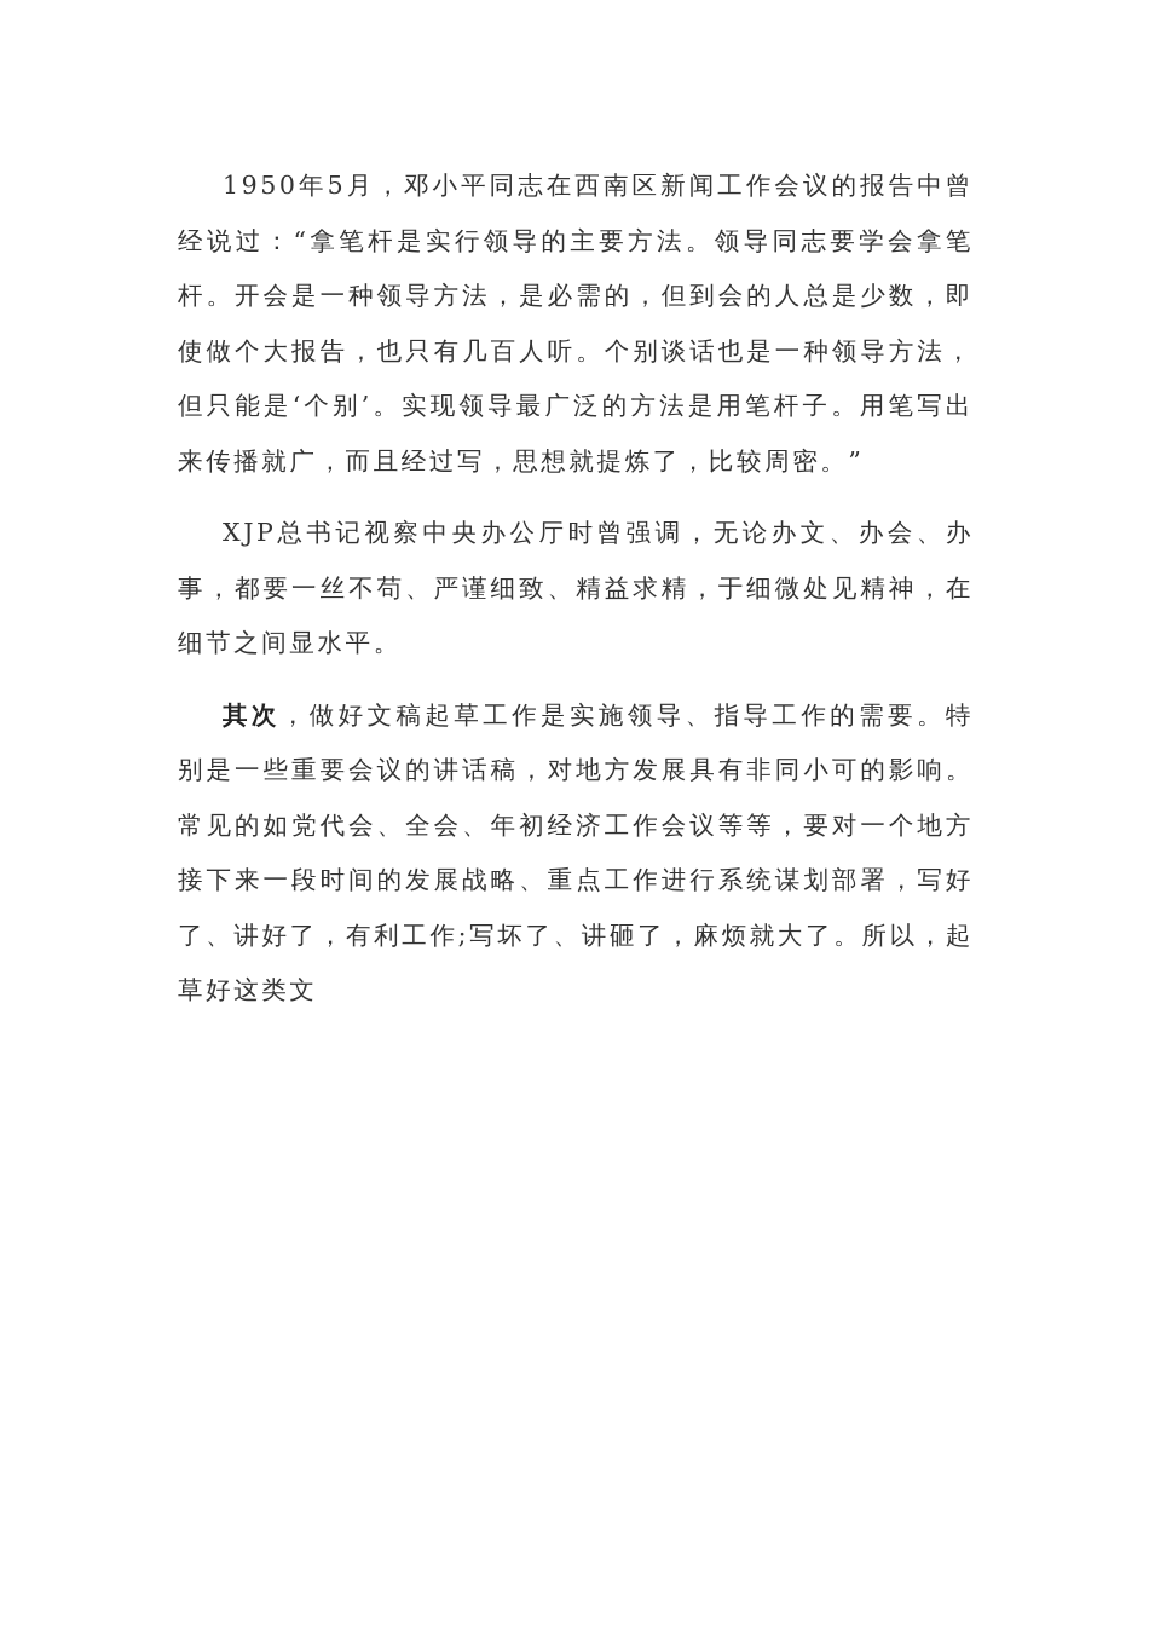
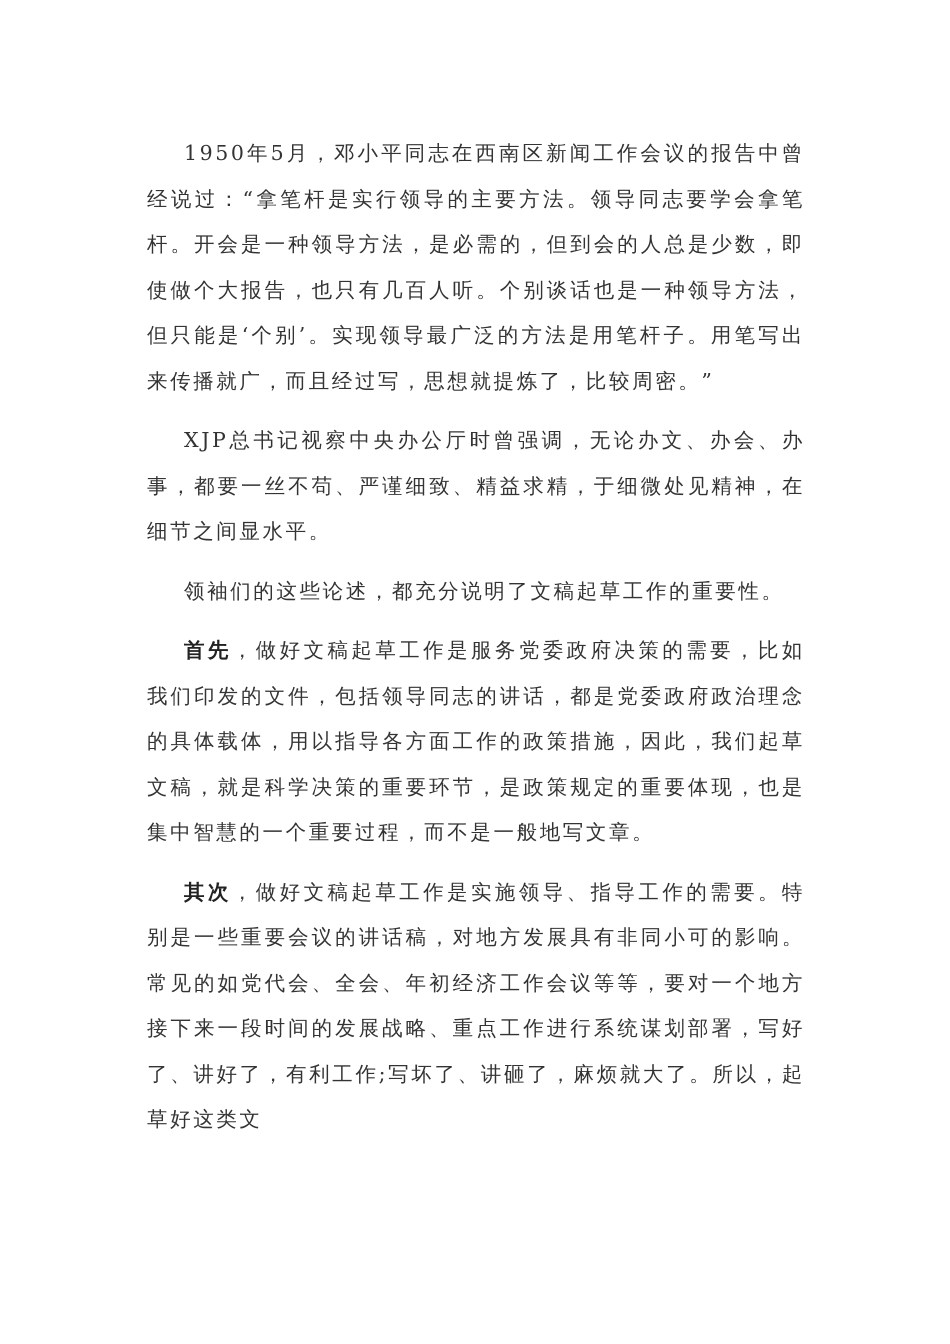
  1950年5月，邓小平同志在西南区新闻工作会议的报告中曾经说过：“拿笔杆是实行领导的主要方法。领导同志要学会拿笔杆。开会是一种领导方法，是必需的，但到会的人总是少数，即使做个大报告，也只有几百人听。个别谈话也是一种领导方法，但只能是‘个别’。实现领导最广泛的方法是用笔杆子。用笔写出来传播就广，而且经过写，思想就提炼了，比较周密。”
  XJP总书记视察中央办公厅时曾强调，无论办文、办会、办事，都要一丝不苟、严谨细致、精益求精，于细微处见精神，在细节之间显水平。
+ 领袖们的这些论述，都充分说明了文稿起草工作的重要性。
+ 首先，做好文稿起草工作是服务党委政府决策的需要，比如我们印发的文件，包括领导同志的讲话，都是党委政府政治理念的具体载体，用以指导各方面工作的政策措施，因此，我们起草文稿，就是科学决策的重要环节，是政策规定的重要体现，也是集中智慧的一个重要过程，而不是一般地写文章。
  其次，做好文稿起草工作是实施领导、指导工作的需要。特别是一些重要会议的讲话稿，对地方发展具有非同小可的影响。常见的如党代会、全会、年初经济工作会议等等，要对一个地方接下来一段时间的发展战略、重点工作进行系统谋划部署，写好了、讲好了，有利工作;写坏了、讲砸了，麻烦就大了。所以，起草好这类文
